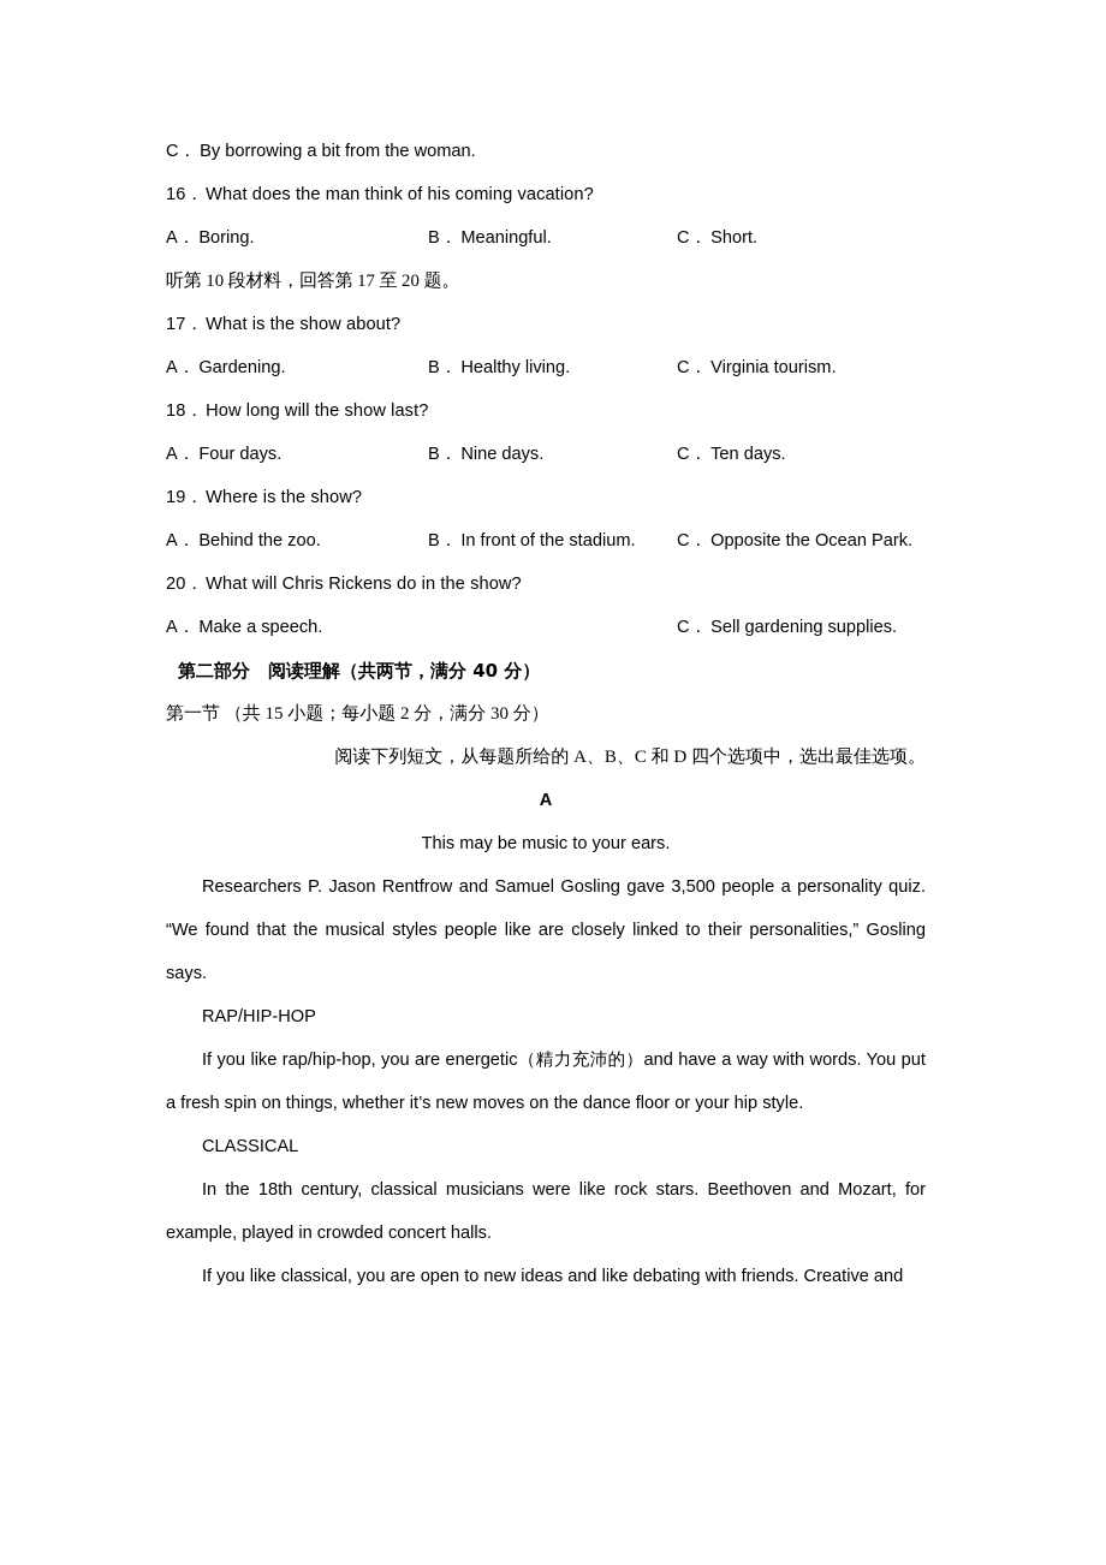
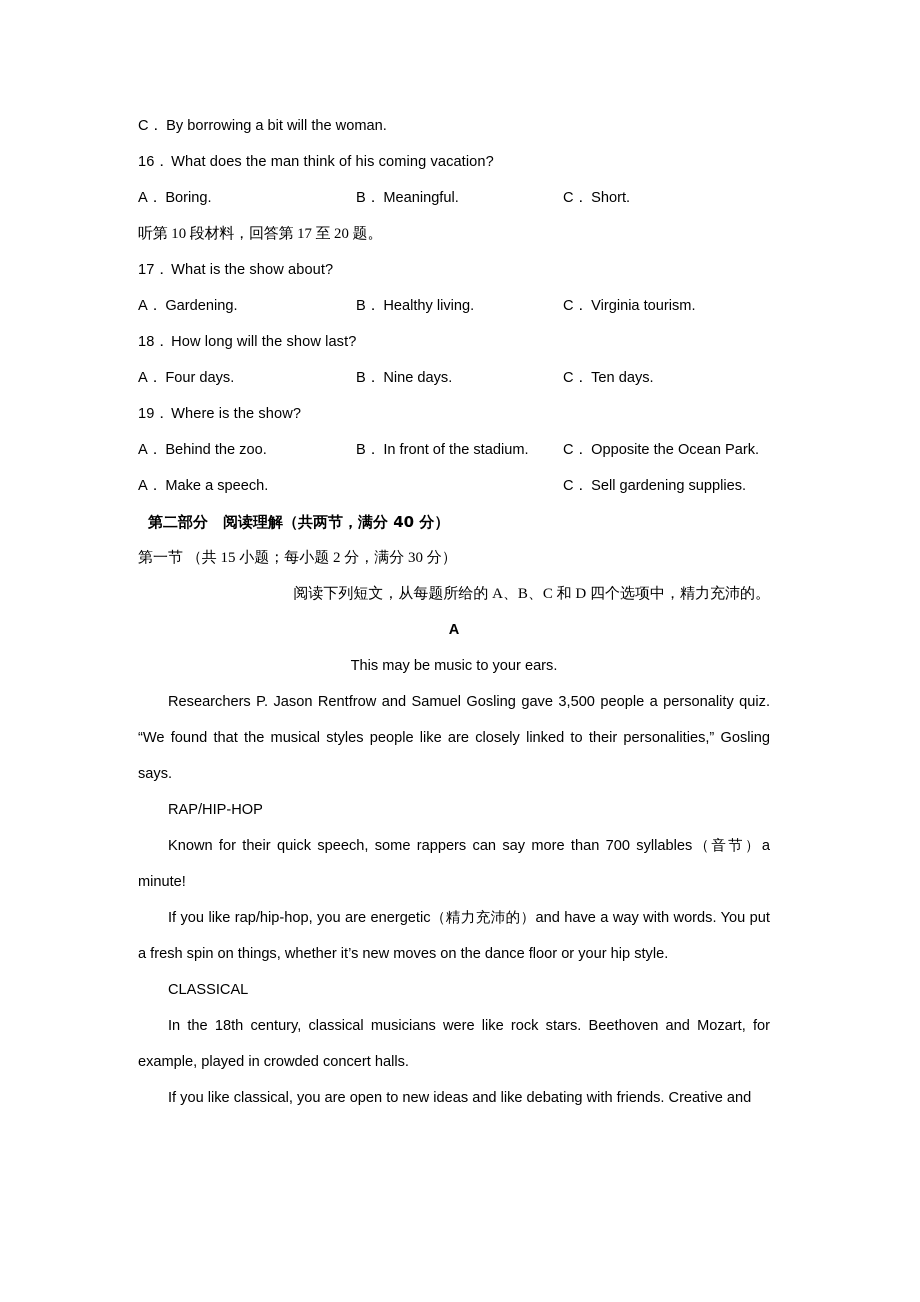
- C． By borrowing a bit from the woman.
+ C． By borrowing a bit will the woman.
  16． What does the man think of his coming vacation?
  A． Boring.
  B． Meaningful.
  C． Short.
  听第 10 段材料，回答第 17 至 20 题。
  17． What is the show about?
  A． Gardening.
  B． Healthy living.
  C． Virginia tourism.
  18． How long will the show last?
  A． Four days.
  B． Nine days.
  C． Ten days.
  19． Where is the show?
  A． Behind the zoo.
  B． In front of the stadium.
  C． Opposite the Ocean Park.
- 20． What will Chris Rickens do in the show?
  A． Make a speech.
  C． Sell gardening supplies.
  第二部分 阅读理解（共两节，满分 40 分）
  第一节 （共 15 小题；每小题 2 分，满分 30 分）
- 阅读下列短文，从每题所给的 A、B、C 和 D 四个选项中，选出最佳选项。
+ 阅读下列短文，从每题所给的 A、B、C 和 D 四个选项中，精力充沛的。
  A
  This may be music to your ears.
  Researchers P. Jason Rentfrow and Samuel Gosling gave 3,500 people a personality quiz. “We found that the musical styles people like are closely linked to their personalities,” Gosling says.
  RAP/HIP-HOP
+ Known for their quick speech, some rappers can say more than 700 syllables（音节）a minute!
  If you like rap/hip-hop, you are energetic（精力充沛的）and have a way with words. You put a fresh spin on things, whether it’s new moves on the dance floor or your hip style.
  CLASSICAL
  In the 18th century, classical musicians were like rock stars. Beethoven and Mozart, for example, played in crowded concert halls.
  If you like classical, you are open to new ideas and like debating with friends. Creative and
